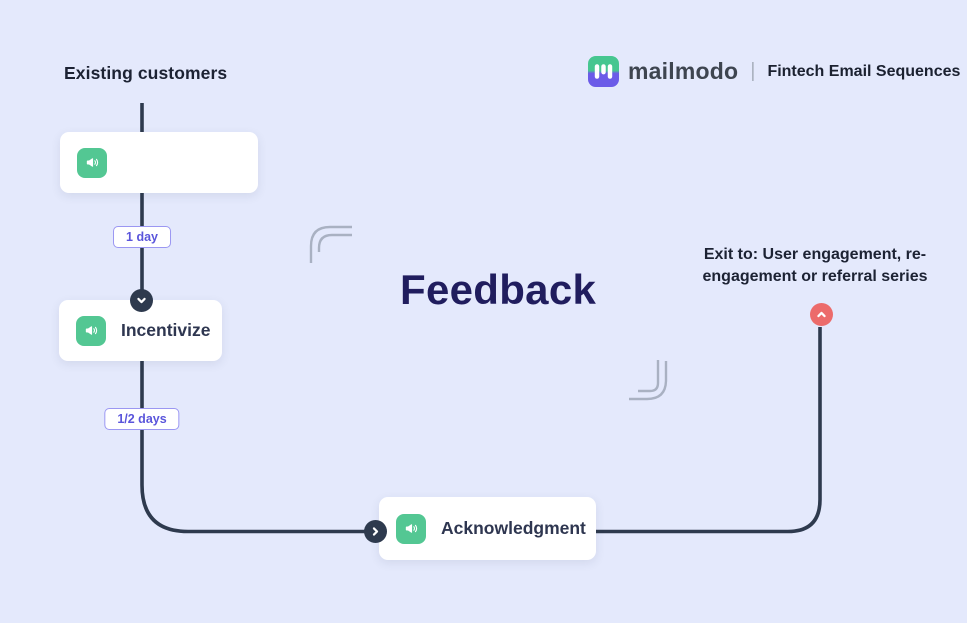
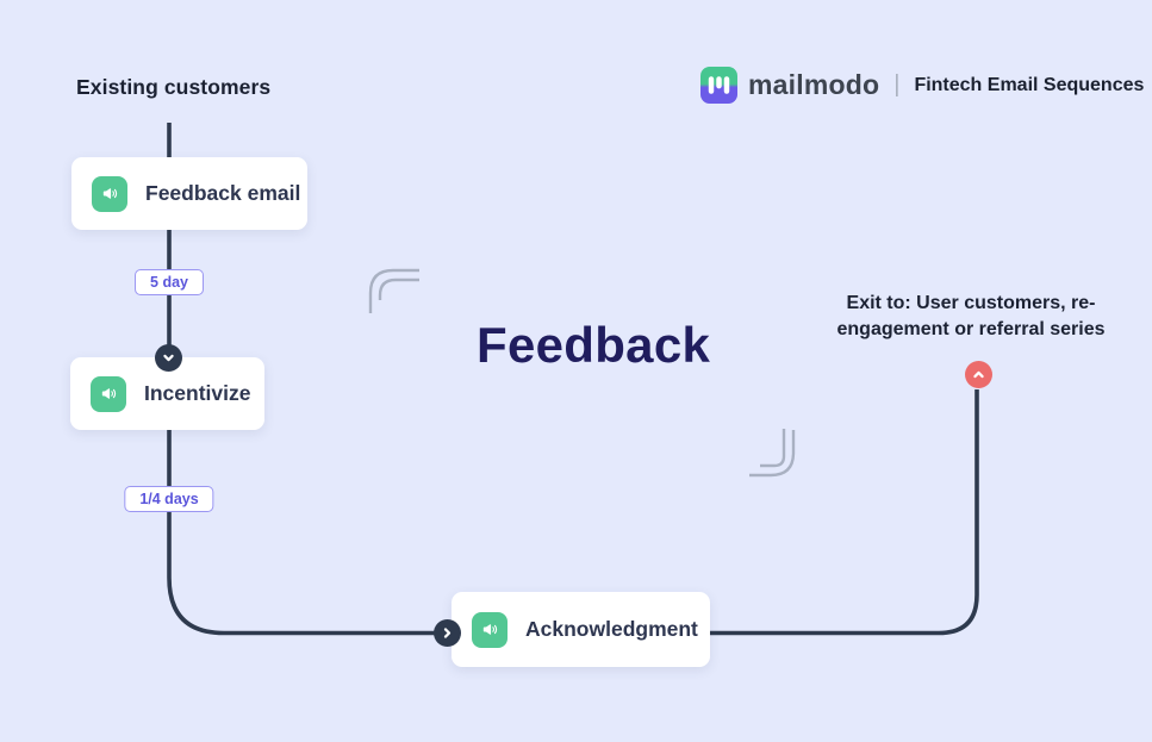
  Existing customers
  mailmodo
  |
  Fintech Email Sequences
  Feedback
+ Feedback email
- 1 day
+ 5 day
  Incentivize
- 1/2 days
+ 1/4 days
  Acknowledgment
- Exit to: User engagement, re-
+ Exit to: User customers, re-
  engagement or referral series
